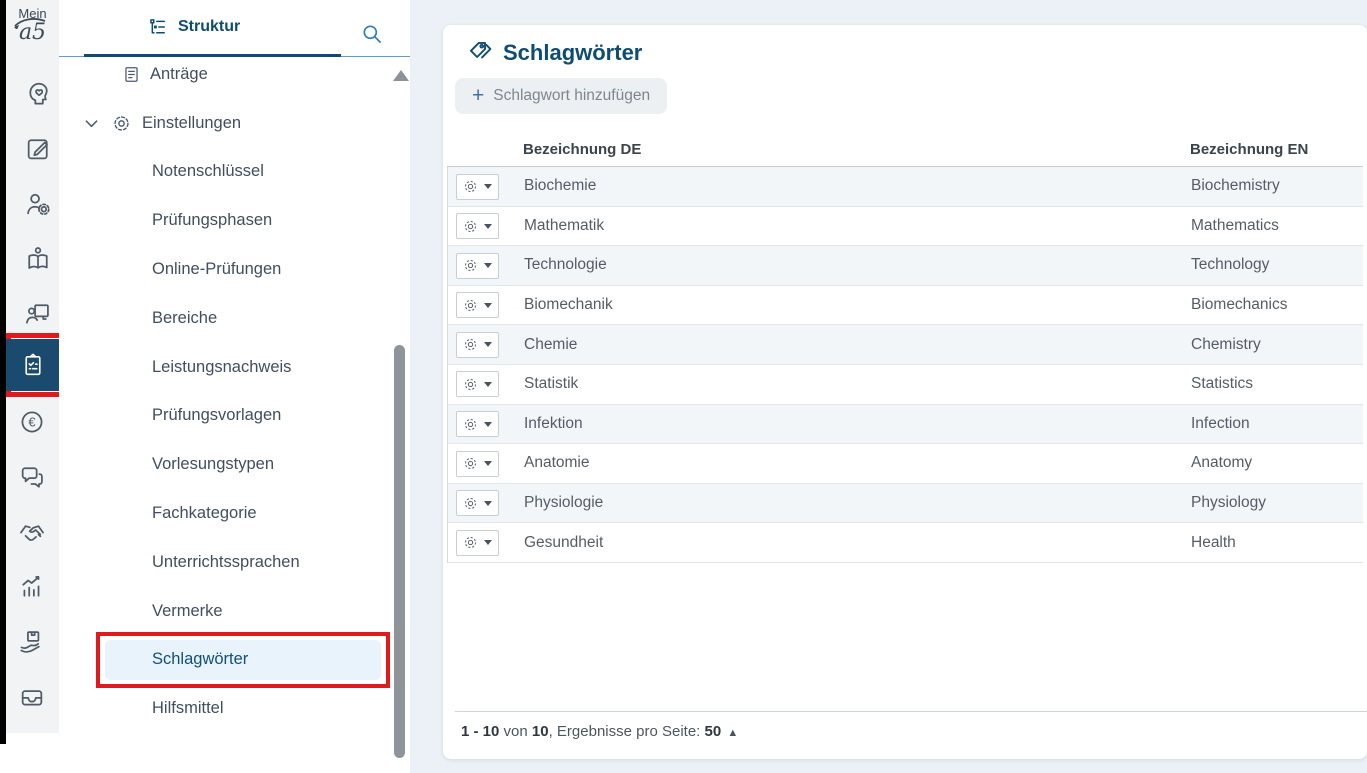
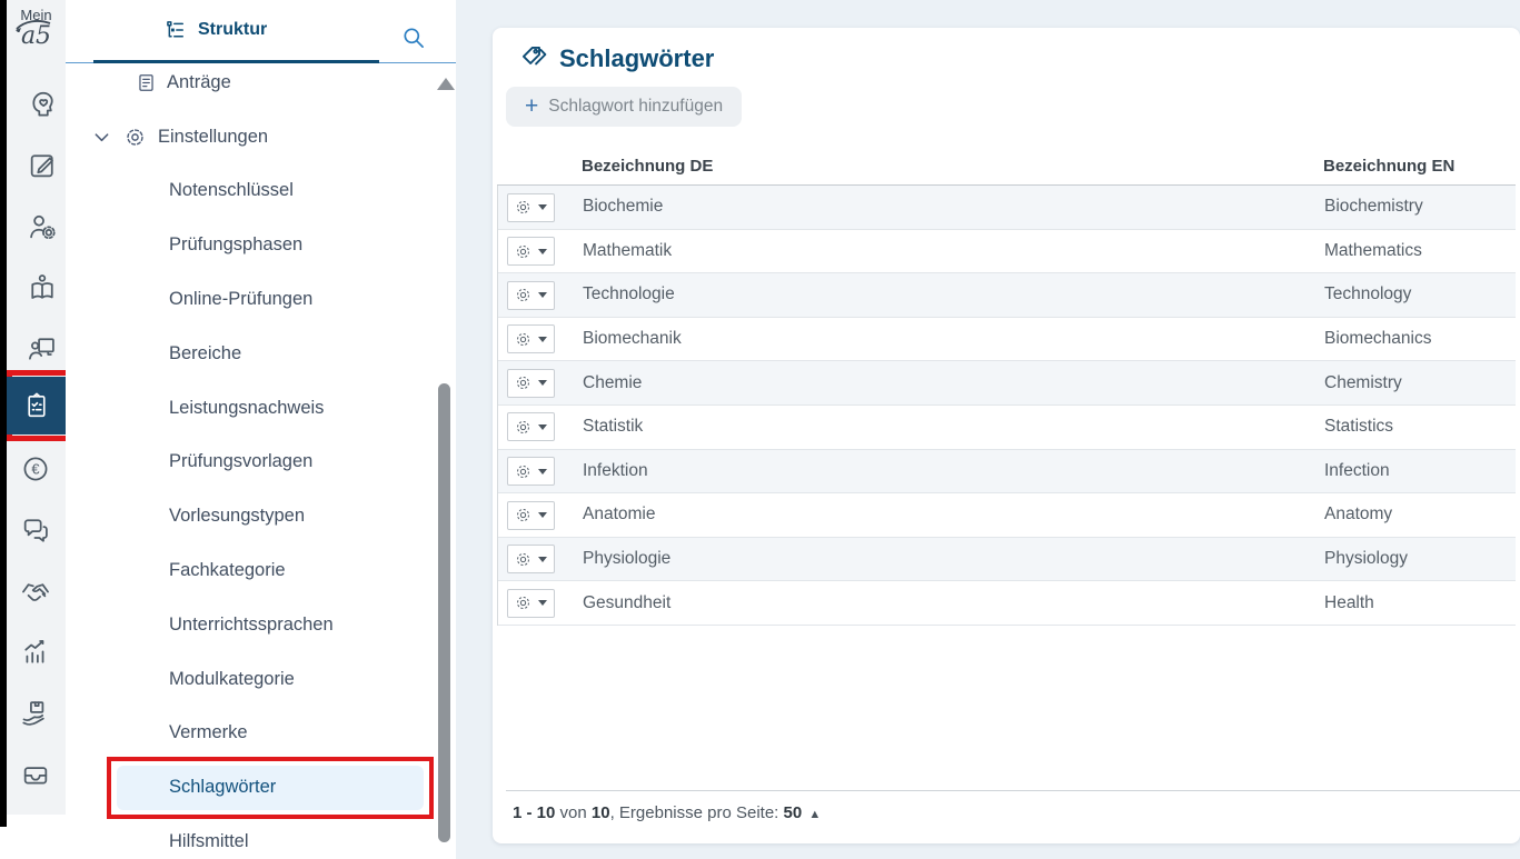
  Mein
  a5
  €
  Struktur
  Anträge
  Einstellungen
  Notenschlüssel
  Prüfungsphasen
  Online-Prüfungen
  Bereiche
  Leistungsnachweis
  Prüfungsvorlagen
  Vorlesungstypen
  Fachkategorie
  Unterrichtssprachen
+ Modulkategorie
  Vermerke
  Schlagwörter
  Hilfsmittel
  Schlagwörter
  +
  Schlagwort hinzufügen
  Bezeichnung DE
  Bezeichnung EN
  Biochemie
  Biochemistry
  Mathematik
  Mathematics
  Technologie
  Technology
  Biomechanik
  Biomechanics
  Chemie
  Chemistry
  Statistik
  Statistics
  Infektion
  Infection
  Anatomie
  Anatomy
  Physiologie
  Physiology
  Gesundheit
  Health
  1 - 10 von 10, Ergebnisse pro Seite: 50 ▲
